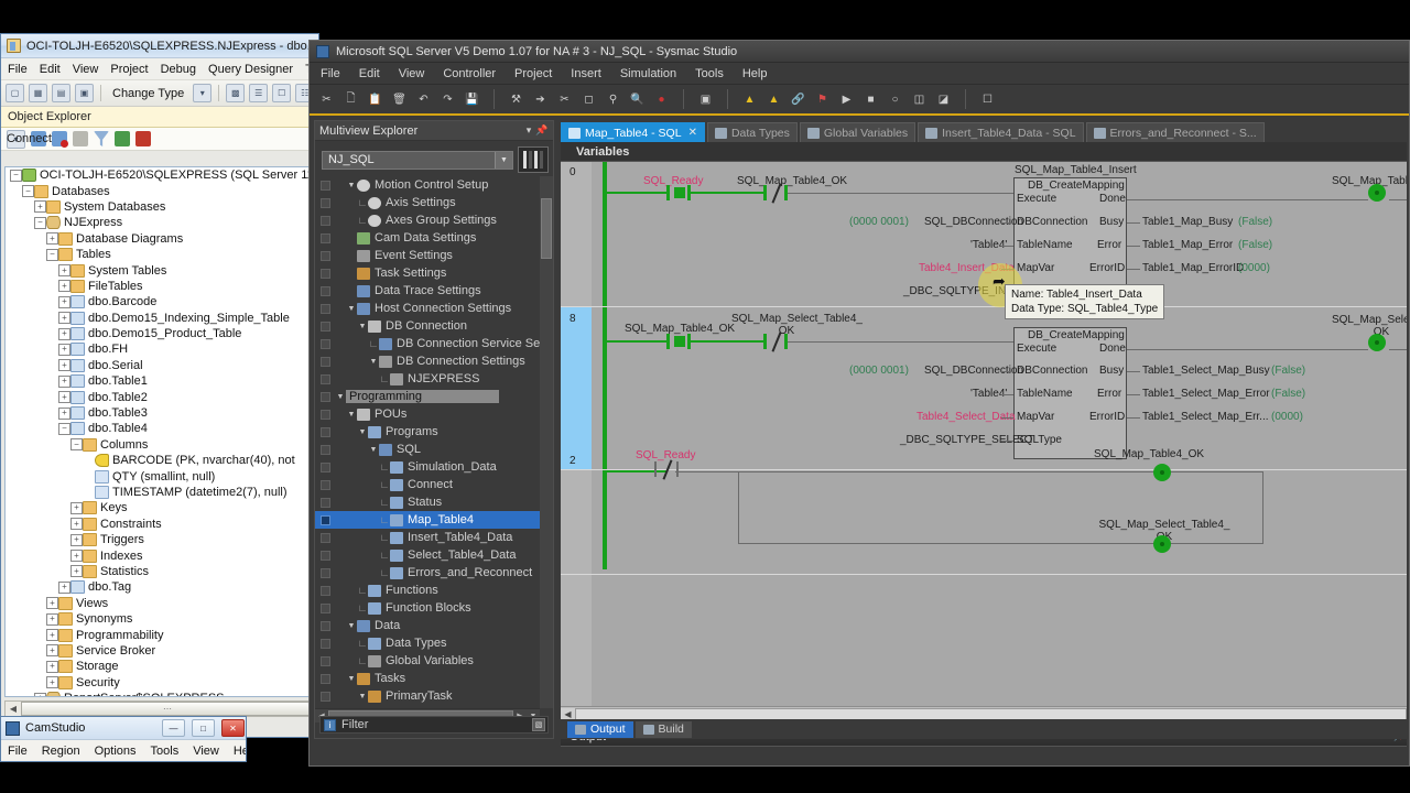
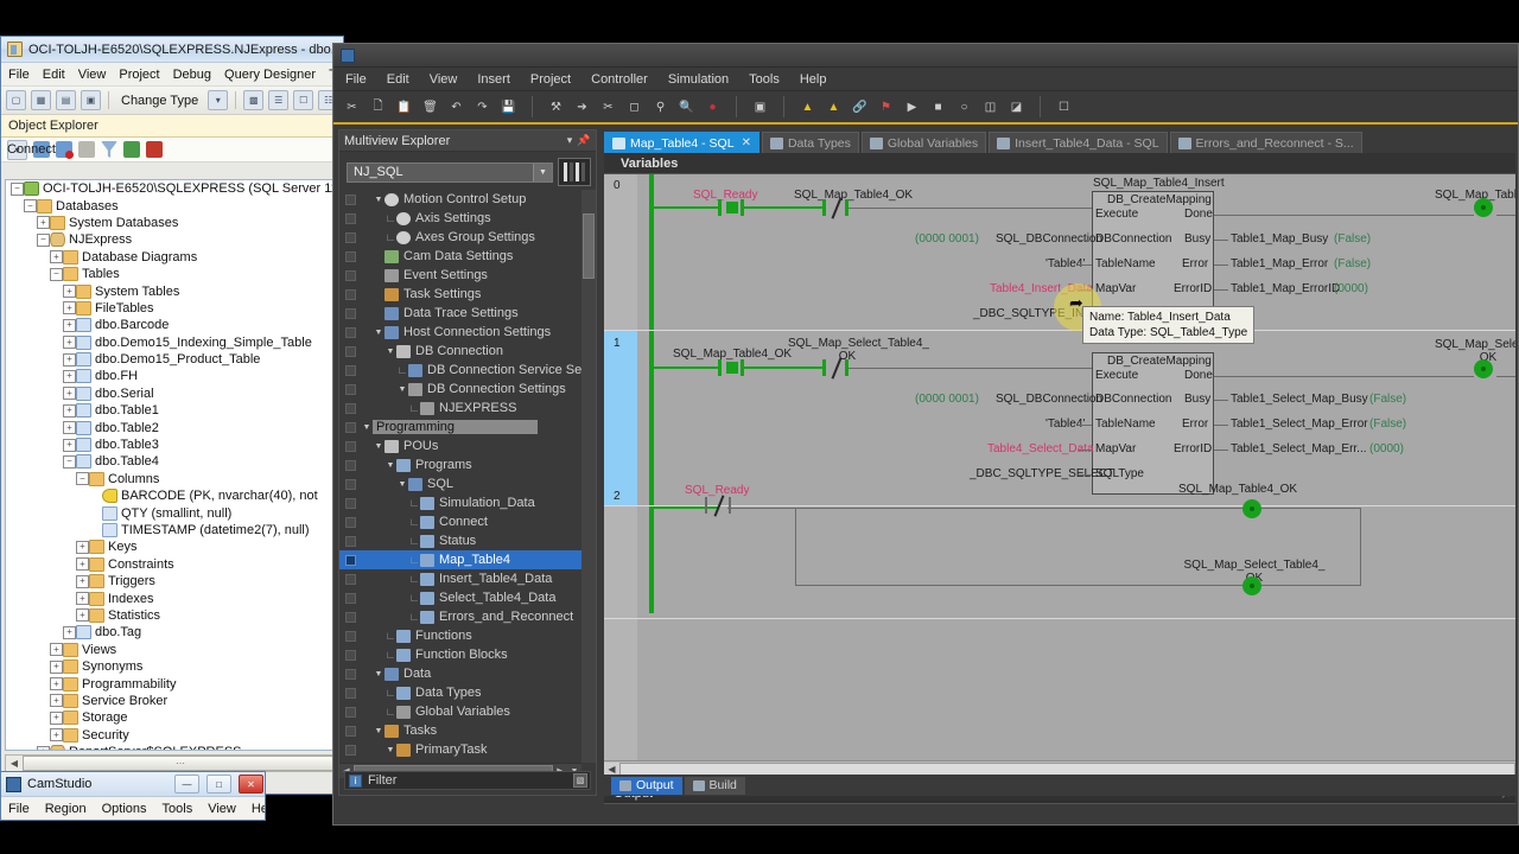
  OCI-TOLJH-E6520\SQLEXPRESS.NJExpress - dbo
  File
  Edit
  View
  Project
  Debug
  Query Designer
  ▢
  ▦
  ▤
  ▣
  Change Type
  ▾
  ▩
  ☰
  ☐
  ☷
  Object Explorer
  Connect
  ▾
  −
  OCI-TOLJH-E6520\SQLEXPRESS (SQL Server 1
  −
  Databases
  +
  System Databases
  −
  NJExpress
  +
  Database Diagrams
  −
  Tables
  +
  System Tables
  +
  FileTables
  +
  dbo.Barcode
  +
  dbo.Demo15_Indexing_Simple_Table
  +
  dbo.Demo15_Product_Table
  +
  dbo.FH
  +
  dbo.Serial
  +
  dbo.Table1
  +
  dbo.Table2
  +
  dbo.Table3
  −
  dbo.Table4
  −
  Columns
  BARCODE (PK, nvarchar(40), not
  QTY (smallint, null)
  TIMESTAMP (datetime2(7), null)
  +
  Keys
  +
  Constraints
  +
  Triggers
  +
  Indexes
  +
  Statistics
  +
  dbo.Tag
  +
  Views
  +
  Synonyms
  +
  Programmability
  +
  Service Broker
  +
  Storage
  +
  Security
  ◀
  ⋯
- Microsoft SQL Server V5 Demo 1.07 for NA # 3 - NJ_SQL - Sysmac Studio
  File
  Edit
  View
- Controller
+ Insert
  Project
- Insert
+ Controller
  Simulation
  Tools
  Help
  ✂
  🗋
  📋
  🗑
  ↶
  ↷
  💾
  ⚒
  ➔
  ✂
  ◻
  ⚲
  🔍
  ●
  ▣
  ▲
  ▲
  🔗
  ⚑
  ▶
  ■
  ○
  ◫
  ◪
  ☐
  Multiview Explorer
  ▾
  📌
  NJ_SQL
  Motion Control Setup
  ∟
  Axis Settings
  ∟
  Axes Group Settings
  Cam Data Settings
  Event Settings
  Task Settings
  Data Trace Settings
  Host Connection Settings
  DB Connection
  ∟
  DB Connection Service Se
  DB Connection Settings
  ∟
  NJEXPRESS
  Programming
  POUs
  Programs
  SQL
  ∟
  Simulation_Data
  ∟
  Connect
  ∟
  Status
  ∟
  Map_Table4
  ∟
  Insert_Table4_Data
  ∟
  Select_Table4_Data
  ∟
  Errors_and_Reconnect
  ∟
  Functions
  ∟
  Function Blocks
  Data
  ∟
  Data Types
  ∟
  Global Variables
  Tasks
  PrimaryTask
  i
  Filter
  Map_Table4 - SQL
  ✕
  Data Types
  Global Variables
  Insert_Table4_Data - SQL
  Errors_and_Reconnect - S...
  Variables
  0
  SQL_Ready
  SQL_Map_Table4_OK
  SQL_Map_Table4_Insert
  DB_CreateMapping
  Execute
  DBConnection
  TableName
  MapVar
  (0000 0001)
  SQL_DBConneon
  'Table
  Table4_Insert_D
  _DBC_SQLTYPE_I
  Done
  Busy
  Error
  ErrorID
  Table1_Map_Busy
  (False)
  Table1_Map_Error
  (False)
  Table1_Map_ErrorID
  (0000)
  SQL_Map_Tabl
- 8
+ 1
  SQL_Map_Table4_OK
  SQL_Map_Select_Table4_
  OK
  DB_CreateMapping
  Execute
  DBConnection
  TableName
  MapVar
  SQLType
  (0000 0001)
  SQL_DBConneon
  'Table
  Table4_Select_D
  _DBC_SQLTYPE_SECT
  Done
  Busy
  Error
  ErrorID
  Table1_Select_Map_Busy
  (False)
  Table1_Select_Map_Error
  (False)
  Table1_Select_Map_Err...
  (0000)
  SQL_Map_Sele
  OK
  2
  SQL_Ready
  SQL_Map_Table4_OK
  SQL_Map_Select_Table4_
  ➦
  Name: Table4_Insert_Data
  Data Type: SQL_Table4_Type
  ◀
  Output
  Build
  CamStudio
  —
  □
  ✕
  File
  Region
  Options
  Tools
  View
